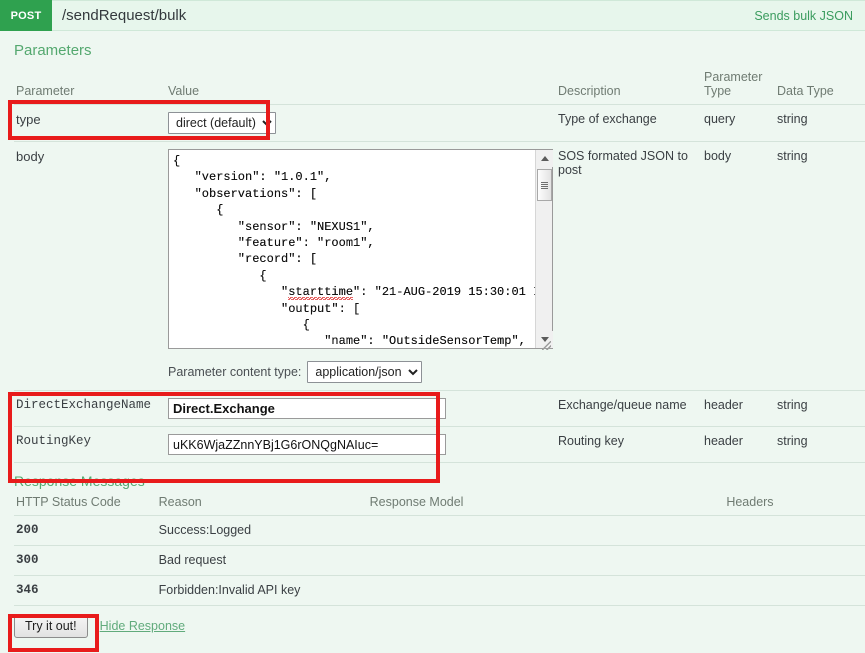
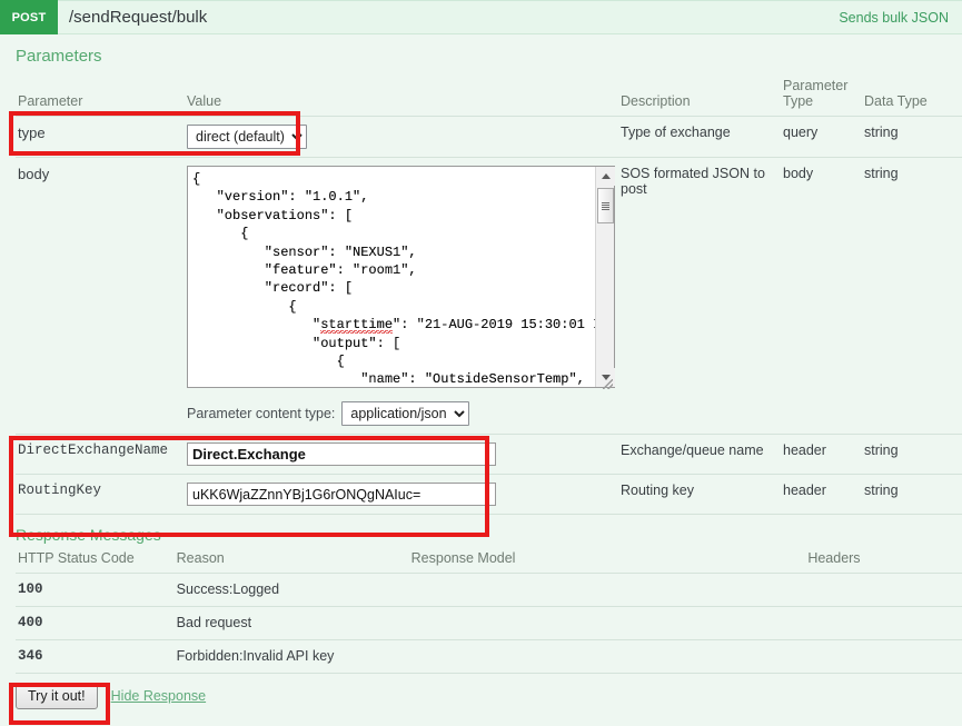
  POST
  /sendRequest/bulk
  Sends bulk JSON
  Parameters
  Parameter	Value	Description	Parameter Type	Data Type
  type	direct (default)	Type of exchange	query	string
  DirectExchangeName	Direct.Exchange	Exchange/queue name	header	string
  RoutingKey	uKK6WjaZZnnYBj1G6rONQgNAIuc=	Routing key	header	string
  Response Messages
  HTTP Status Code	Reason	Response Model	Headers
- 200	Success:Logged
+ 100	Success:Logged
- 300	Bad request
+ 400	Bad request
  346	Forbidden:Invalid API key
  Try it out!
  Hide Response
